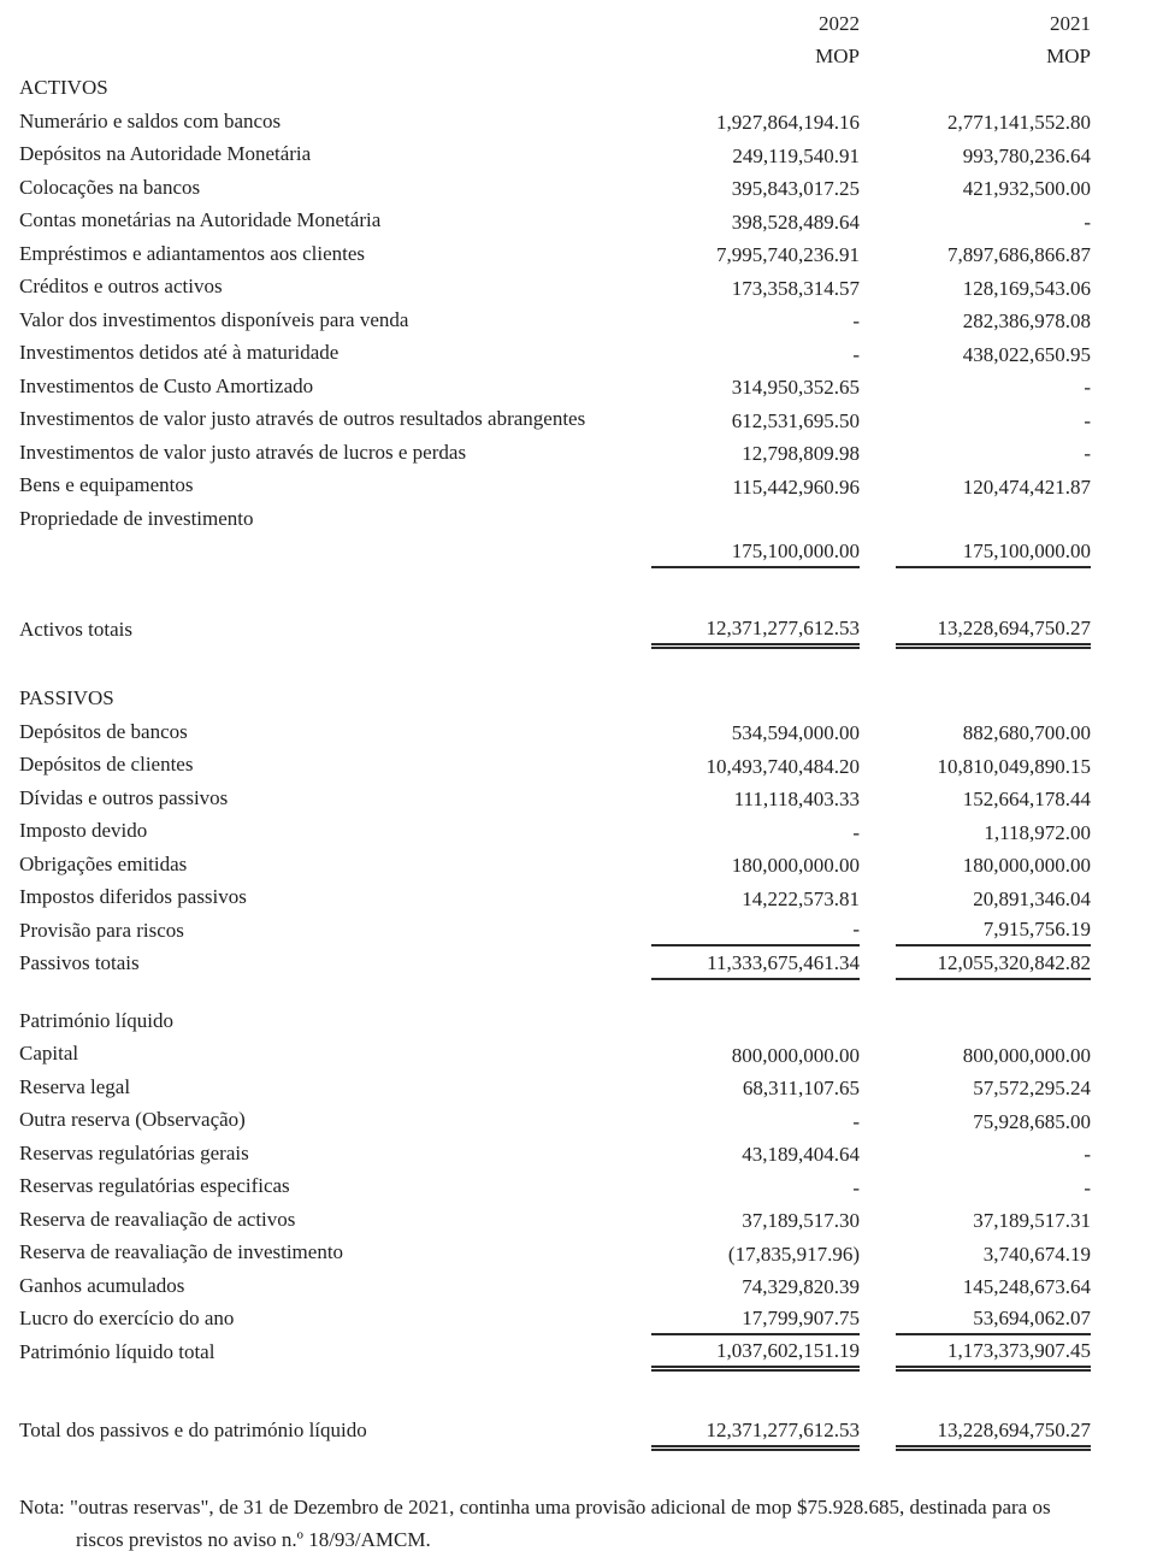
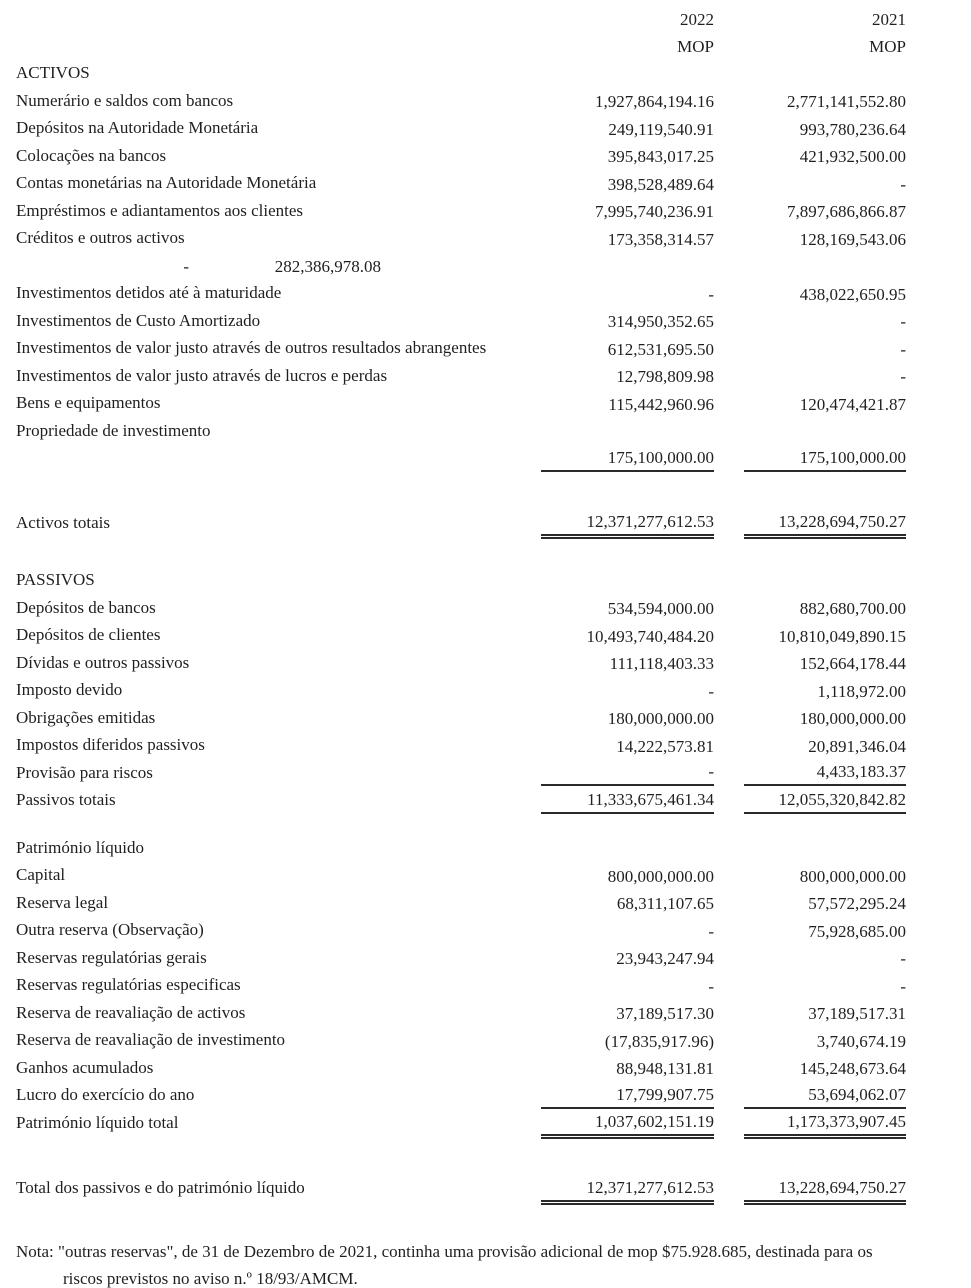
  2022
  2021
  MOP
  MOP
  ACTIVOS
  Numerário e saldos com bancos
  1,927,864,194.16
  2,771,141,552.80
  Depósitos na Autoridade Monetária
  249,119,540.91
  993,780,236.64
  Colocações na bancos
  395,843,017.25
  421,932,500.00
  Contas monetárias na Autoridade Monetária
  398,528,489.64
  -
  Empréstimos e adiantamentos aos clientes
  7,995,740,236.91
  7,897,686,866.87
  Créditos e outros activos
  173,358,314.57
  128,169,543.06
- Valor dos investimentos disponíveis para venda
  -
  282,386,978.08
  Investimentos detidos até à maturidade
  -
  438,022,650.95
  Investimentos de Custo Amortizado
  314,950,352.65
  -
  Investimentos de valor justo através de outros resultados abrangentes
  612,531,695.50
  -
  Investimentos de valor justo através de lucros e perdas
  12,798,809.98
  -
  Bens e equipamentos
  115,442,960.96
  120,474,421.87
  Propriedade de investimento
  175,100,000.00
  175,100,000.00
  Activos totais
  12,371,277,612.53
  13,228,694,750.27
  PASSIVOS
  Depósitos de bancos
  534,594,000.00
  882,680,700.00
  Depósitos de clientes
  10,493,740,484.20
  10,810,049,890.15
  Dívidas e outros passivos
  111,118,403.33
  152,664,178.44
  Imposto devido
  -
  1,118,972.00
  Obrigações emitidas
  180,000,000.00
  180,000,000.00
  Impostos diferidos passivos
  14,222,573.81
  20,891,346.04
  Provisão para riscos
  -
- 7,915,756.19
+ 4,433,183.37
  Passivos totais
  11,333,675,461.34
  12,055,320,842.82
  Património líquido
  Capital
  800,000,000.00
  800,000,000.00
  Reserva legal
  68,311,107.65
  57,572,295.24
  Outra reserva (Observação)
  -
  75,928,685.00
  Reservas regulatórias gerais
- 43,189,404.64
+ 23,943,247.94
  -
  Reservas regulatórias especificas
  -
  -
  Reserva de reavaliação de activos
  37,189,517.30
  37,189,517.31
  Reserva de reavaliação de investimento
  (17,835,917.96)
  3,740,674.19
  Ganhos acumulados
- 74,329,820.39
+ 88,948,131.81
  145,248,673.64
  Lucro do exercício do ano
  17,799,907.75
  53,694,062.07
  Património líquido total
  1,037,602,151.19
  1,173,373,907.45
  Total dos passivos e do património líquido
  12,371,277,612.53
  13,228,694,750.27
  Nota: "outras reservas", de 31 de Dezembro de 2021, continha uma provisão adicional de mop $75.928.685, destinada para os
  riscos previstos no aviso n.º 18/93/AMCM.
